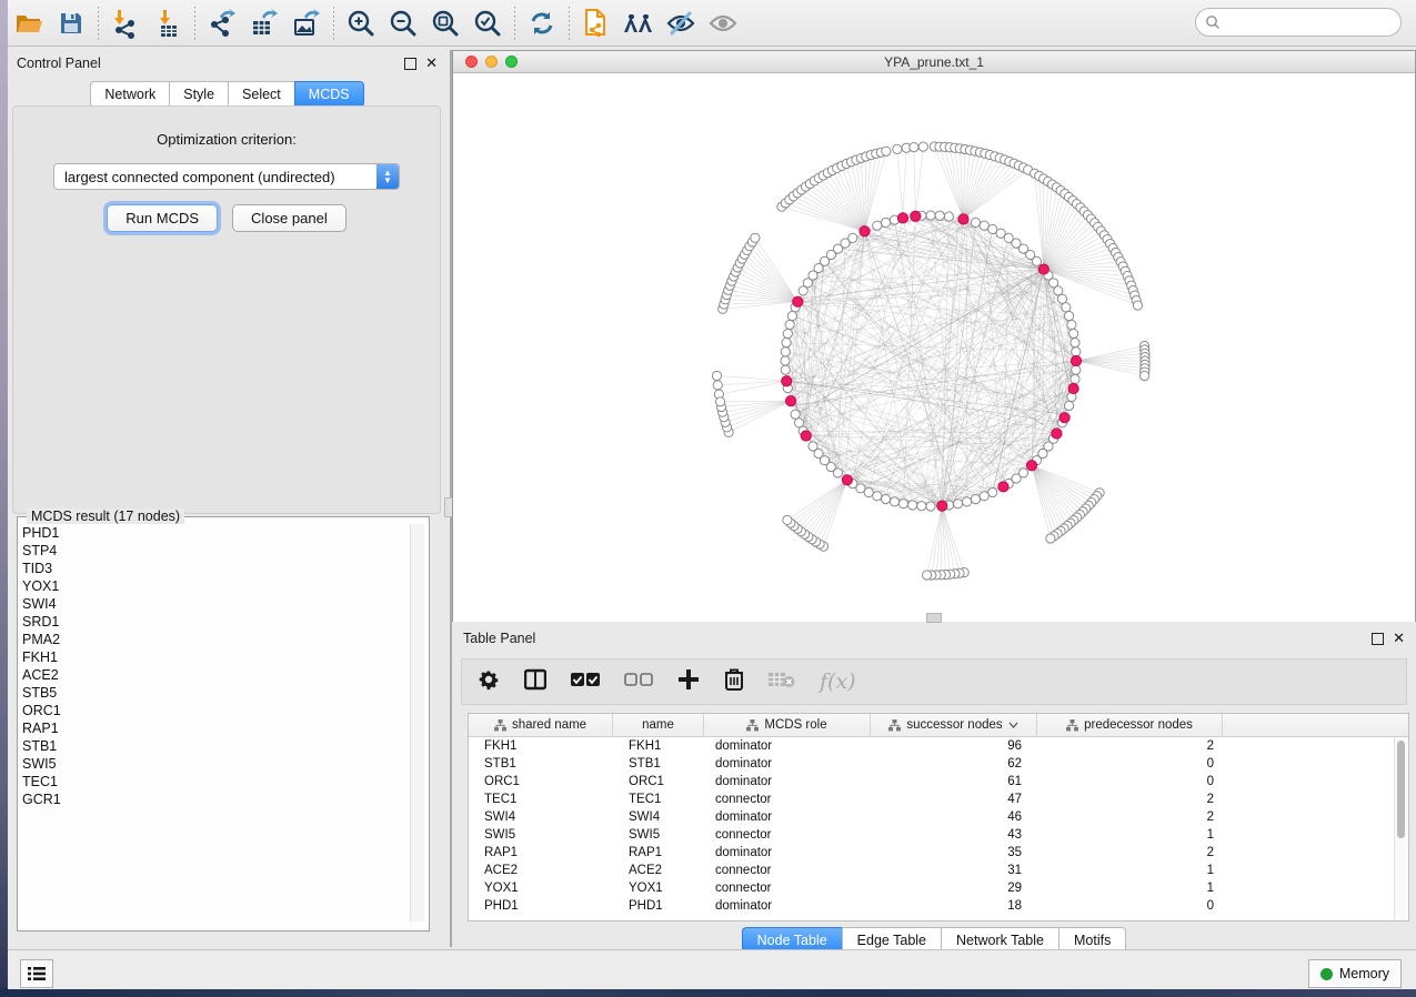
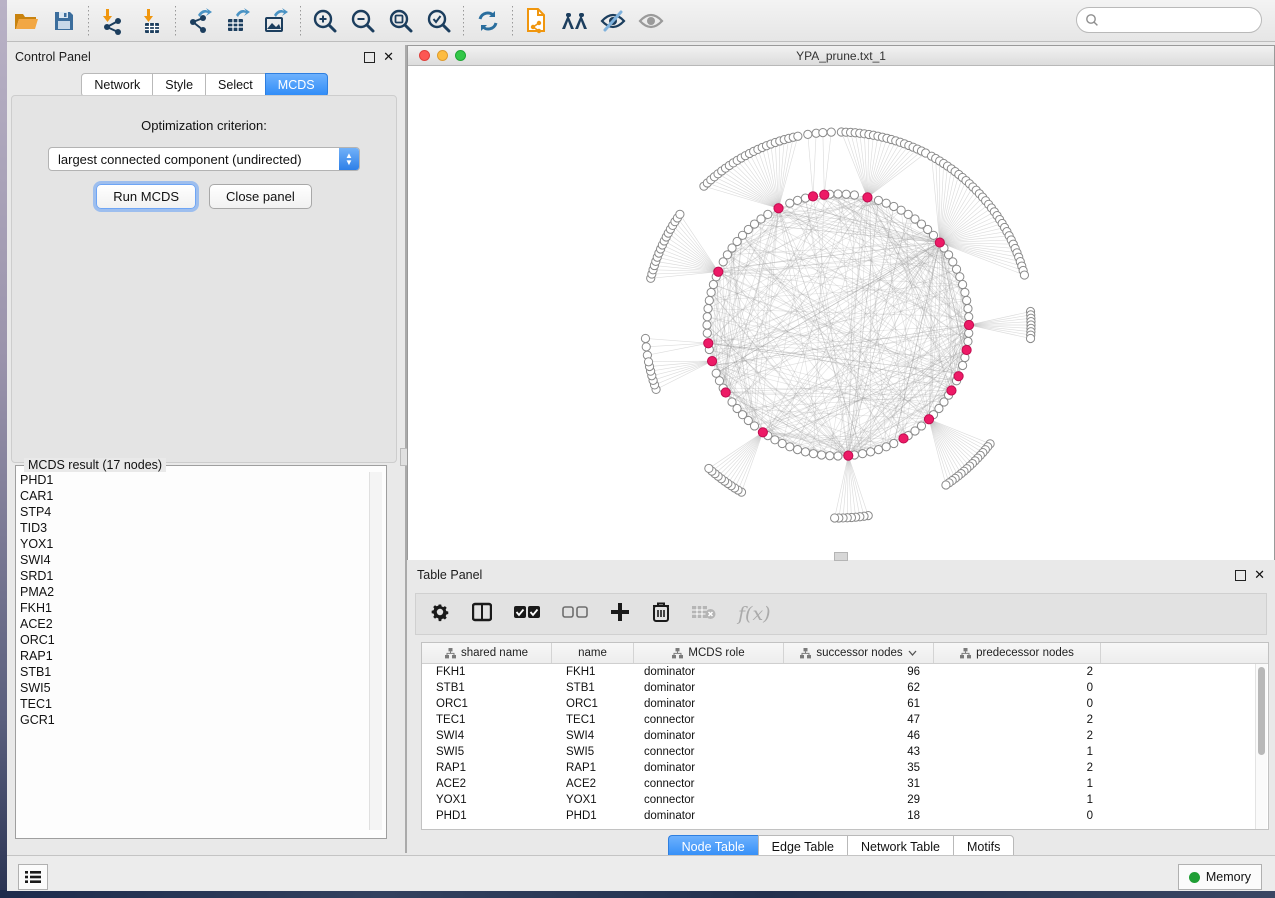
  Control Panel
  ✕
  Network
  Style
  Select
  MCDS
  Optimization criterion:
  largest connected component (undirected)
  ▲
  ▼
  Run MCDS
  Close panel
  MCDS result (17 nodes)
  PHD1
+ CAR1
  STP4
  TID3
  YOX1
  SWI4
  SRD1
  PMA2
  FKH1
  ACE2
- STB5
  ORC1
  RAP1
  STB1
  SWI5
  TEC1
  GCR1
  YPA_prune.txt_1
  Table Panel
  ✕
  f(x)
  shared name
  name
  MCDS role
  successor nodes
  predecessor nodes
  FKH1
  FKH1
  dominator
  96
  2
  STB1
  STB1
  dominator
  62
  0
  ORC1
  ORC1
  dominator
  61
  0
  TEC1
  TEC1
  connector
  47
  2
  SWI4
  SWI4
  dominator
  46
  2
  SWI5
  SWI5
  connector
  43
  1
  RAP1
  RAP1
  dominator
  35
  2
  ACE2
  ACE2
  connector
  31
  1
  YOX1
  YOX1
  connector
  29
  1
  PHD1
  PHD1
  dominator
  18
  0
  Node Table
  Edge Table
  Network Table
  Motifs
  Memory
